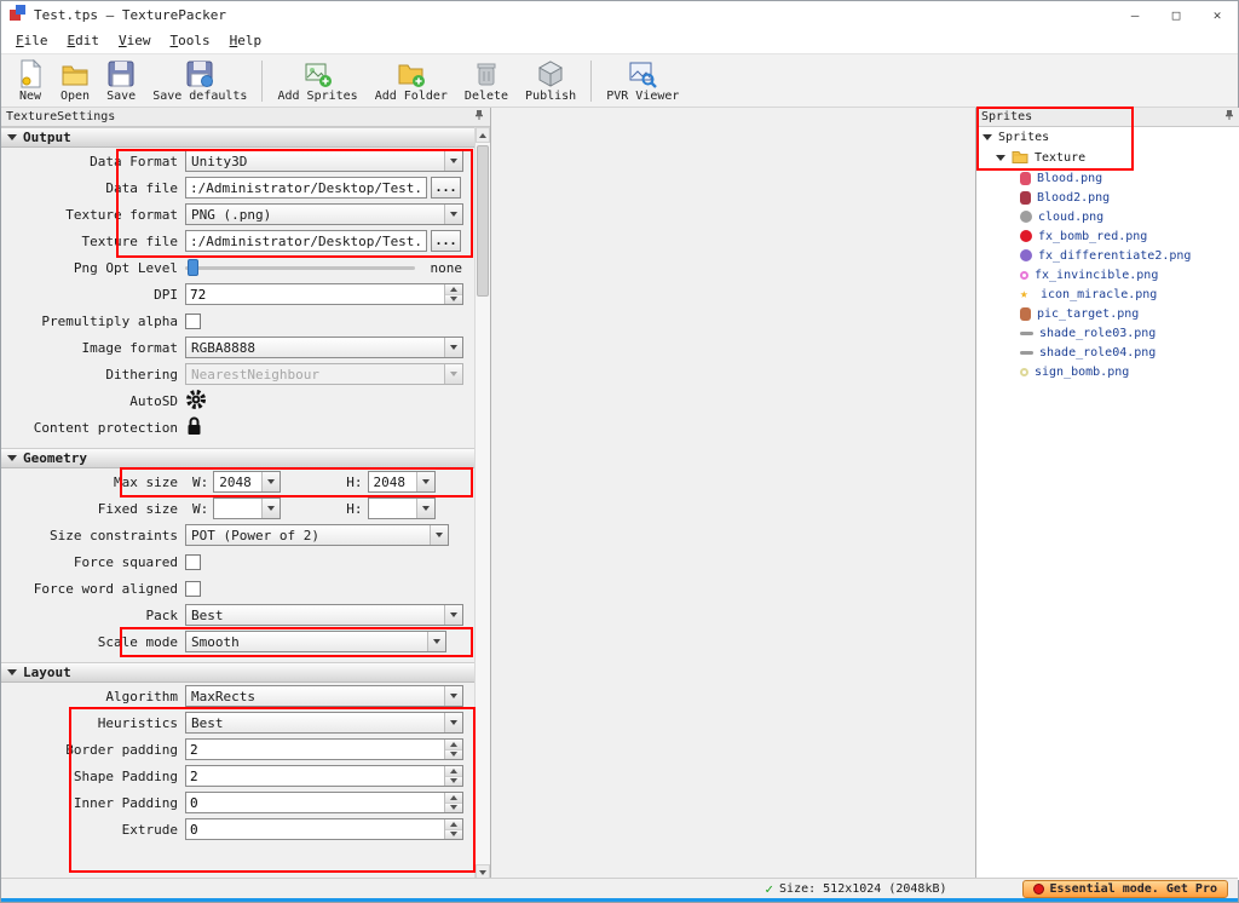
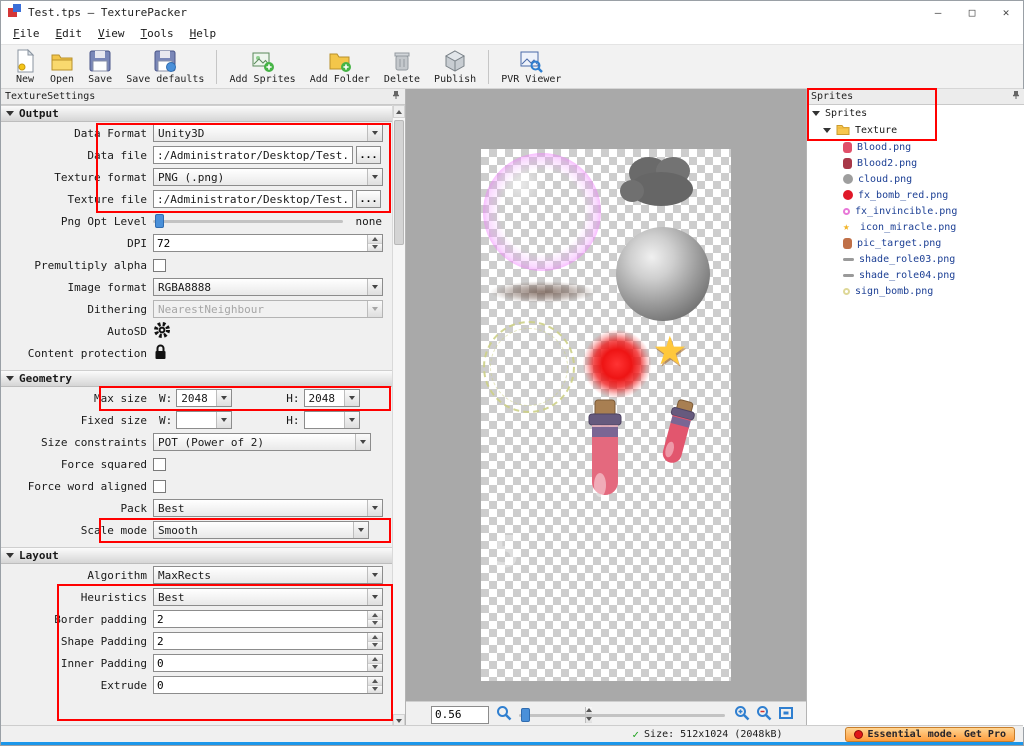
  Test.tps — TexturePacker
  –
  □
  ✕
  File
  Edit
  View
  Tools
  Help
  New
  Open
  Save
  Save defaults
  Add Sprites
  Add Folder
  Delete
  Publish
  PVR Viewer
  TextureSettings
  Output
  Data Format
  Unity3D
  Data file
  :/Administrator/Desktop/Test.
  ...
  Texture format
  PNG (.png)
  Texture file
  :/Administrator/Desktop/Test.
  ...
  Png Opt Level
  none
  DPI
  72
  Premultiply alpha
  Image format
  RGBA8888
  Dithering
  NearestNeighbour
  AutoSD
  Content protection
  Geometry
  Max size
  W:
  2048
  H:
  2048
  Fixed size
  W:
  H:
  Size constraints
  POT (Power of 2)
  Force squared
  Force word aligned
  Pack
  Best
  Scale mode
  Smooth
  Layout
  Algorithm
  MaxRects
  Heuristics
  Best
  Border padding
  2
  Shape Padding
  2
  Inner Padding
  0
  Extrude
  0
+ ★
+ 5
+ 0.56
  Sprites
  Sprites
  Texture
  Blood.png
  Blood2.png
  cloud.png
  fx_bomb_red.png
- fx_differentiate2.png
  fx_invincible.png
  icon_miracle.png
  pic_target.png
  shade_role03.png
  shade_role04.png
  sign_bomb.png
  ✓
  Size: 512x1024 (2048kB)
  Essential mode. Get Pro
